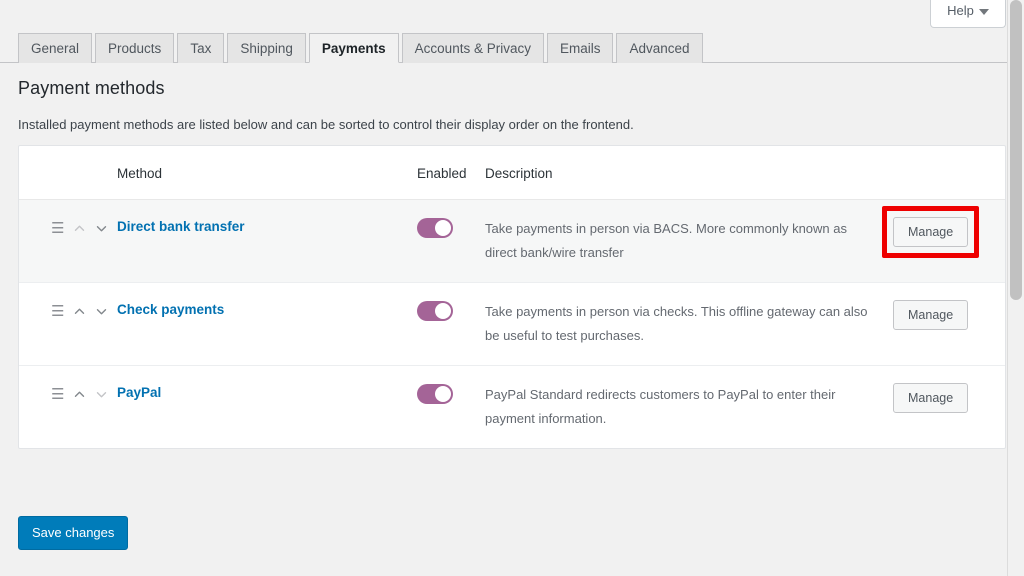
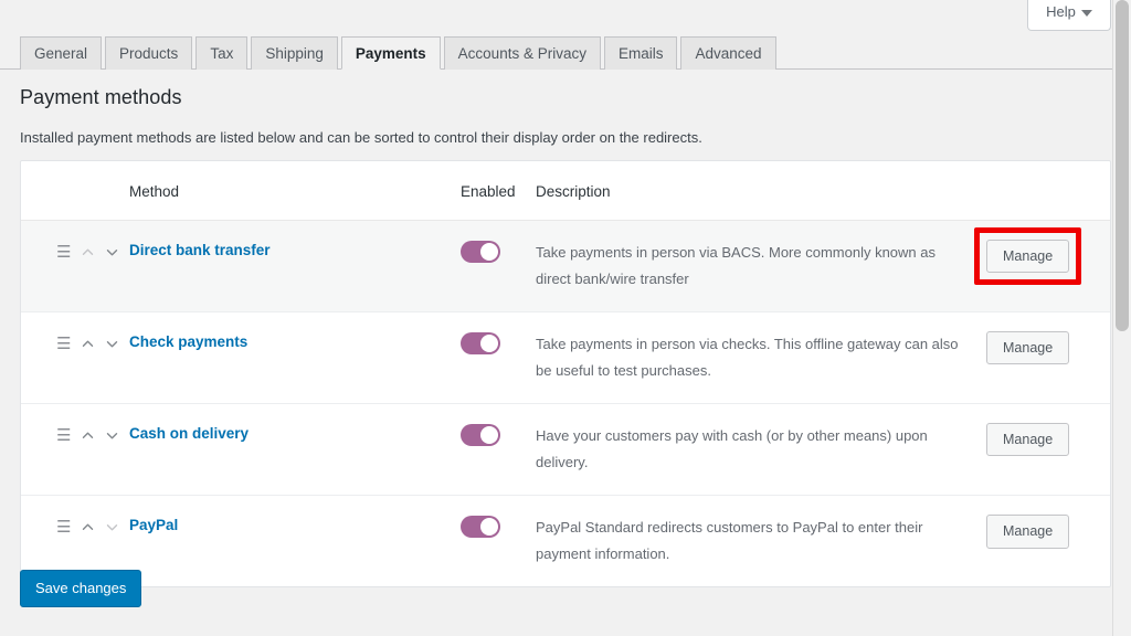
  Help
  General
  Products
  Tax
  Shipping
  Payments
  Accounts & Privacy
  Emails
  Advanced
  Payment methods
- Installed payment methods are listed below and can be sorted to control their display order on the frontend.
+ Installed payment methods are listed below and can be sorted to control their display order on the redirects.
  	Method	Enabled	Description
  ☰	Direct bank transfer		Take payments in person via BACS. More commonly known as direct bank/wire transfer	Manage
  ☰	Check payments		Take payments in person via checks. This offline gateway can also be useful to test purchases.	Manage
+ ☰	Cash on delivery		Have your customers pay with cash (or by other means) upon delivery.	Manage
  ☰	PayPal		PayPal Standard redirects customers to PayPal to enter their payment information.	Manage
  Save changes
